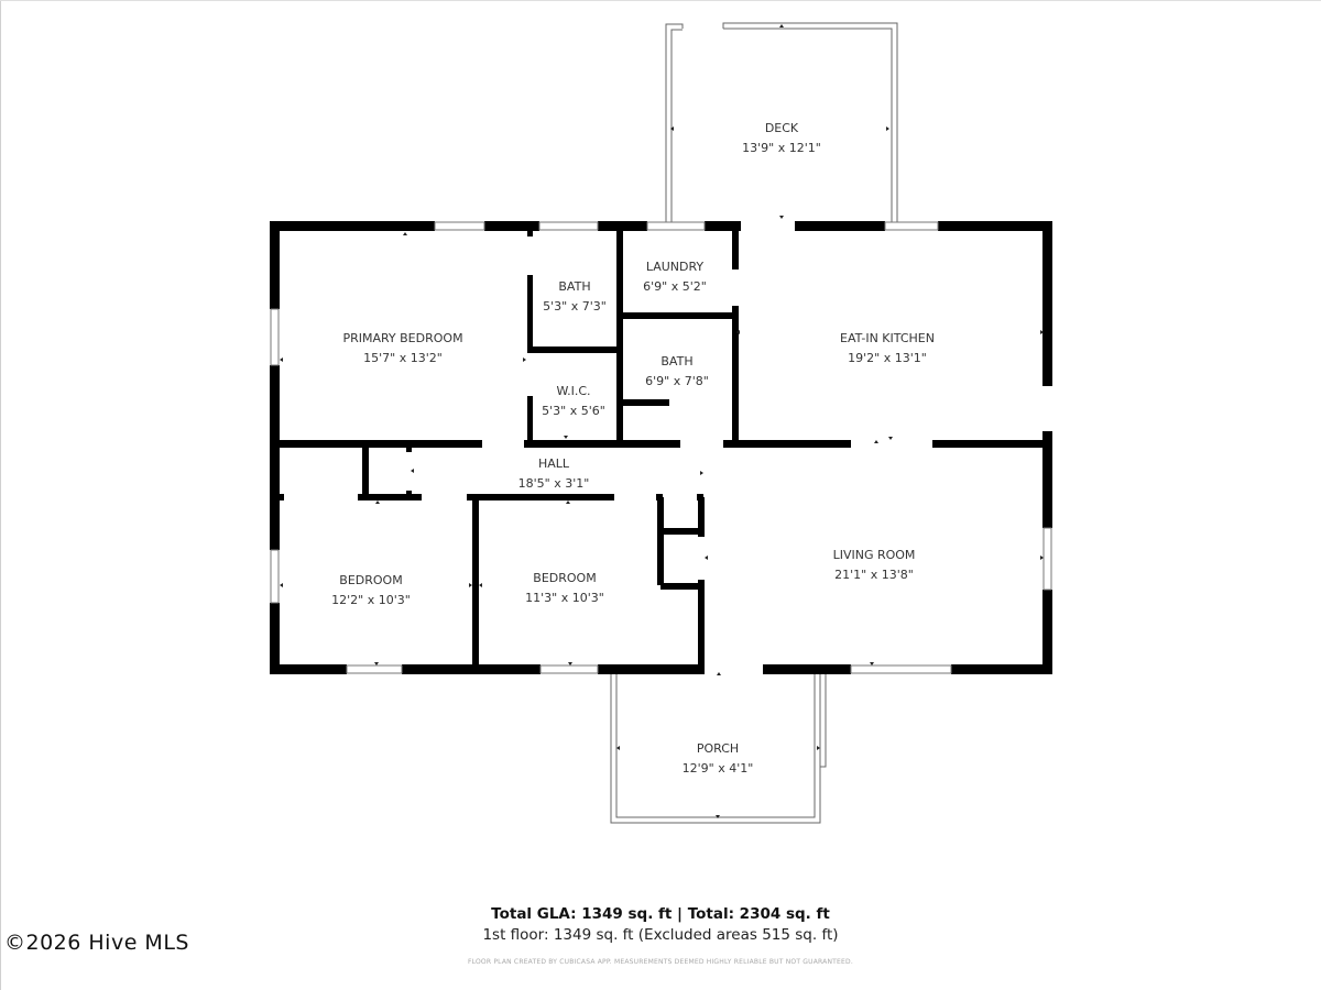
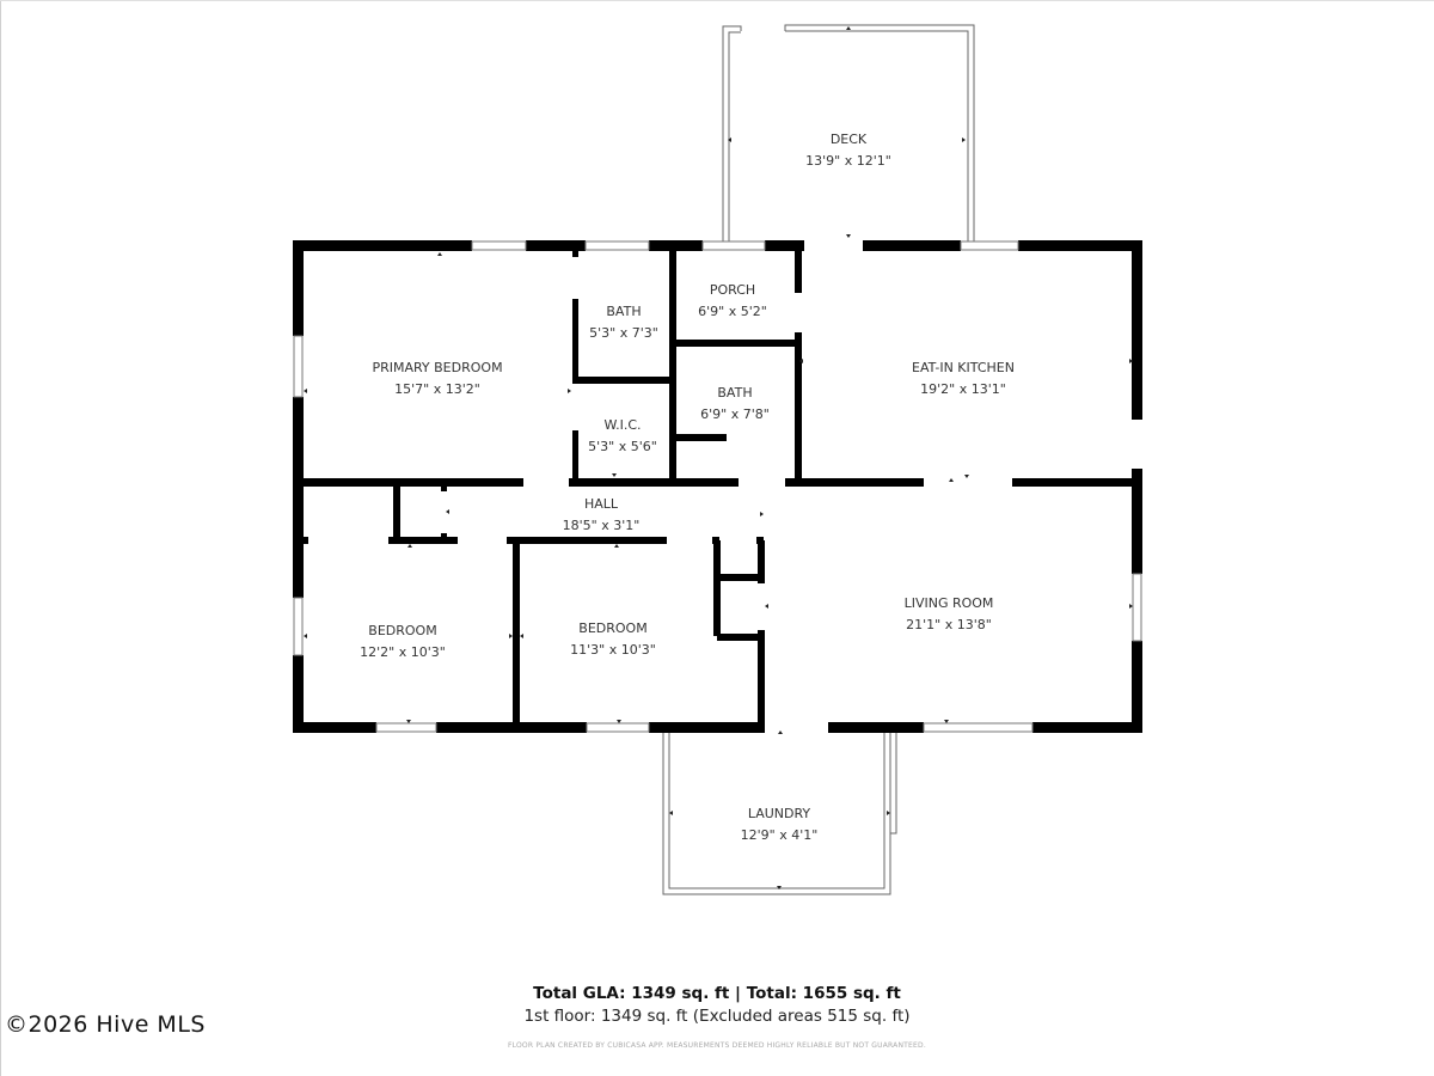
  DECK
  13'9" x 12'1"
  PRIMARY BEDROOM
  15'7" x 13'2"
  BATH
  5'3" x 7'3"
- LAUNDRY
+ PORCH
  6'9" x 5'2"
  BATH
  6'9" x 7'8"
  W.I.C.
  5'3" x 5'6"
  EAT-IN KITCHEN
  19'2" x 13'1"
  HALL
  18'5" x 3'1"
  BEDROOM
  12'2" x 10'3"
  BEDROOM
  11'3" x 10'3"
  LIVING ROOM
  21'1" x 13'8"
- PORCH
+ LAUNDRY
  12'9" x 4'1"
- Total GLA: 1349 sq. ft | Total: 2304 sq. ft
+ Total GLA: 1349 sq. ft | Total: 1655 sq. ft
  1st floor: 1349 sq. ft (Excluded areas 515 sq. ft)
  ©2026 Hive MLS
